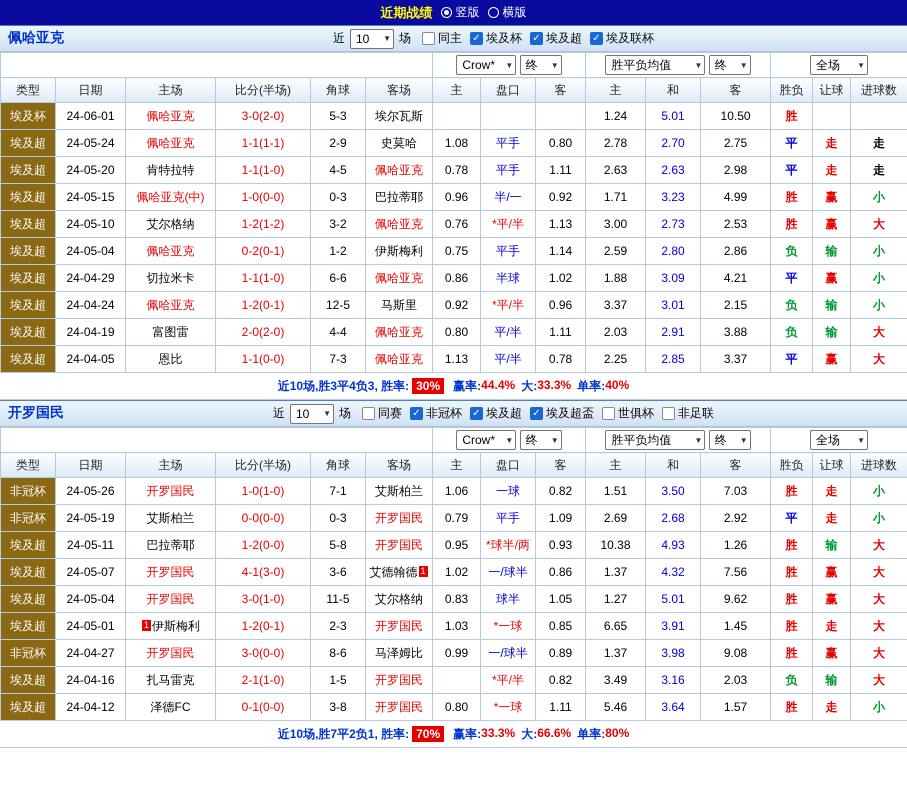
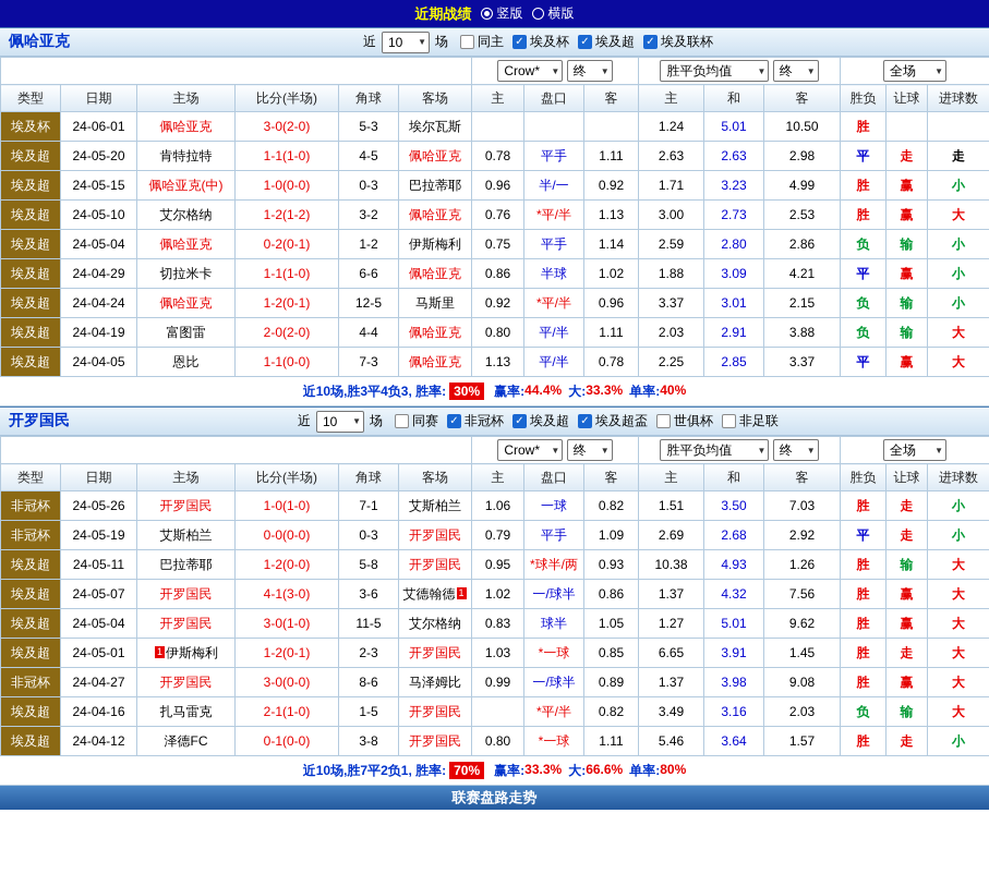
  近期战绩
  竖版
  横版
  佩哈亚克
  近
  10
  ▼
  场
  同主
  埃及杯
  埃及超
  埃及联杯
  	Crow* ▼ 终 ▼	胜平负均值 ▼ 终 ▼	全场 ▼
  类型	日期	主场	比分(半场)	角球	客场	主	盘口	客	主	和	客	胜负	让球	进球数
  埃及杯	24-06-01	佩哈亚克	3-0(2-0)	5-3	埃尔瓦斯				1.24	5.01	10.50	胜
- 埃及超	24-05-24	佩哈亚克	1-1(1-1)	2-9	史莫哈	1.08	平手	0.80	2.78	2.70	2.75	平	走	走
  埃及超	24-05-20	肯特拉特	1-1(1-0)	4-5	佩哈亚克	0.78	平手	1.11	2.63	2.63	2.98	平	走	走
  埃及超	24-05-15	佩哈亚克(中)	1-0(0-0)	0-3	巴拉蒂耶	0.96	半/一	0.92	1.71	3.23	4.99	胜	赢	小
  埃及超	24-05-10	艾尔格纳	1-2(1-2)	3-2	佩哈亚克	0.76	*平/半	1.13	3.00	2.73	2.53	胜	赢	大
  埃及超	24-05-04	佩哈亚克	0-2(0-1)	1-2	伊斯梅利	0.75	平手	1.14	2.59	2.80	2.86	负	输	小
  埃及超	24-04-29	切拉米卡	1-1(1-0)	6-6	佩哈亚克	0.86	半球	1.02	1.88	3.09	4.21	平	赢	小
  埃及超	24-04-24	佩哈亚克	1-2(0-1)	12-5	马斯里	0.92	*平/半	0.96	3.37	3.01	2.15	负	输	小
  埃及超	24-04-19	富图雷	2-0(2-0)	4-4	佩哈亚克	0.80	平/半	1.11	2.03	2.91	3.88	负	输	大
  埃及超	24-04-05	恩比	1-1(0-0)	7-3	佩哈亚克	1.13	平/半	0.78	2.25	2.85	3.37	平	赢	大
  近10场,胜3平4负3, 胜率:
  30%
  赢率:
  44.4%
  大:
  33.3%
  单率:
  40%
  开罗国民
  近
  10
  ▼
  场
  同赛
  非冠杯
  埃及超
  埃及超盃
  世俱杯
  非足联
  	Crow* ▼ 终 ▼	胜平负均值 ▼ 终 ▼	全场 ▼
  类型	日期	主场	比分(半场)	角球	客场	主	盘口	客	主	和	客	胜负	让球	进球数
  非冠杯	24-05-26	开罗国民	1-0(1-0)	7-1	艾斯柏兰	1.06	一球	0.82	1.51	3.50	7.03	胜	走	小
  非冠杯	24-05-19	艾斯柏兰	0-0(0-0)	0-3	开罗国民	0.79	平手	1.09	2.69	2.68	2.92	平	走	小
  埃及超	24-05-11	巴拉蒂耶	1-2(0-0)	5-8	开罗国民	0.95	*球半/两	0.93	10.38	4.93	1.26	胜	输	大
  埃及超	24-05-07	开罗国民	4-1(3-0)	3-6	艾德翰德 1	1.02	一/球半	0.86	1.37	4.32	7.56	胜	赢	大
  埃及超	24-05-04	开罗国民	3-0(1-0)	11-5	艾尔格纳	0.83	球半	1.05	1.27	5.01	9.62	胜	赢	大
  埃及超	24-05-01	1 伊斯梅利	1-2(0-1)	2-3	开罗国民	1.03	*一球	0.85	6.65	3.91	1.45	胜	走	大
  非冠杯	24-04-27	开罗国民	3-0(0-0)	8-6	马泽姆比	0.99	一/球半	0.89	1.37	3.98	9.08	胜	赢	大
  埃及超	24-04-16	扎马雷克	2-1(1-0)	1-5	开罗国民		*平/半	0.82	3.49	3.16	2.03	负	输	大
  埃及超	24-04-12	泽德FC	0-1(0-0)	3-8	开罗国民	0.80	*一球	1.11	5.46	3.64	1.57	胜	走	小
  近10场,胜7平2负1, 胜率:
  70%
  赢率:
  33.3%
  大:
  66.6%
  单率:
  80%
+ 联赛盘路走势
